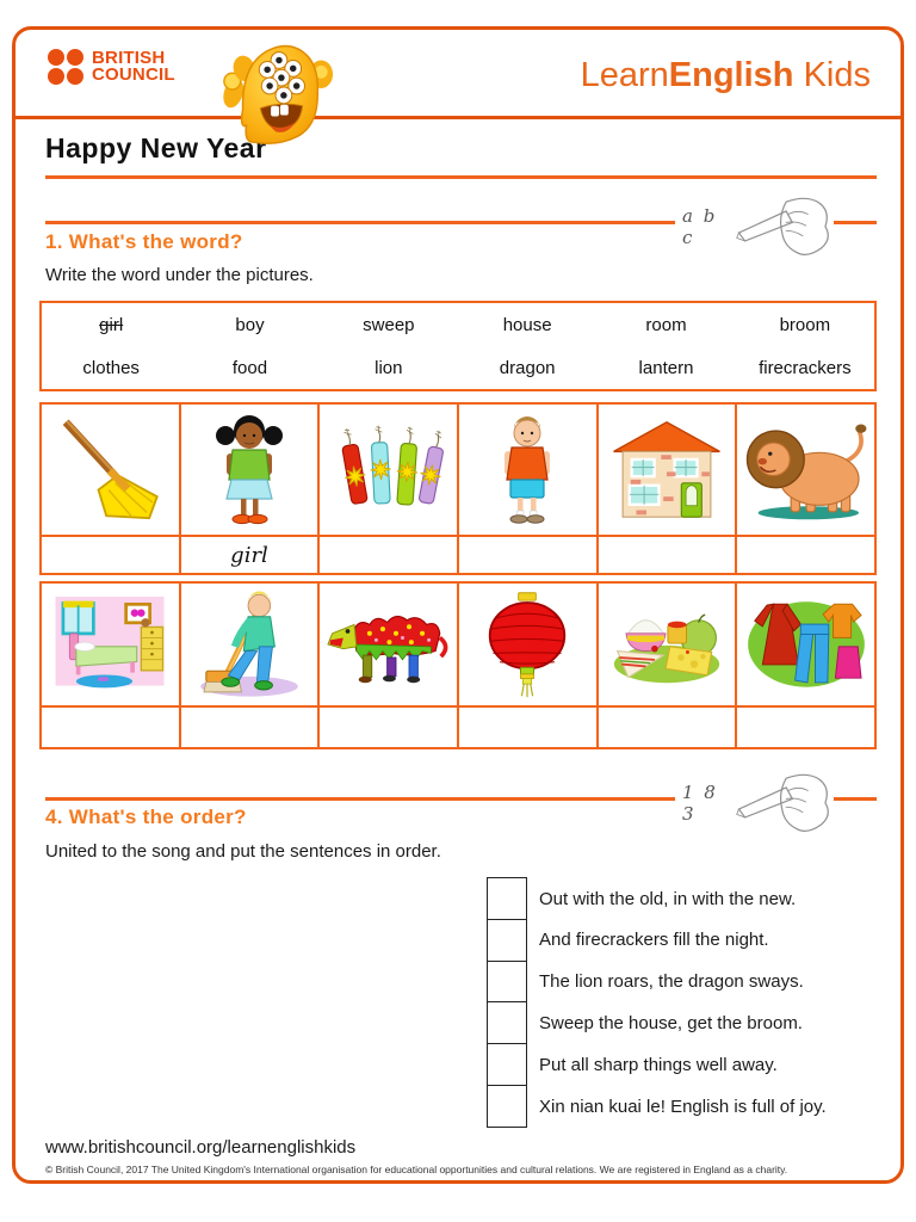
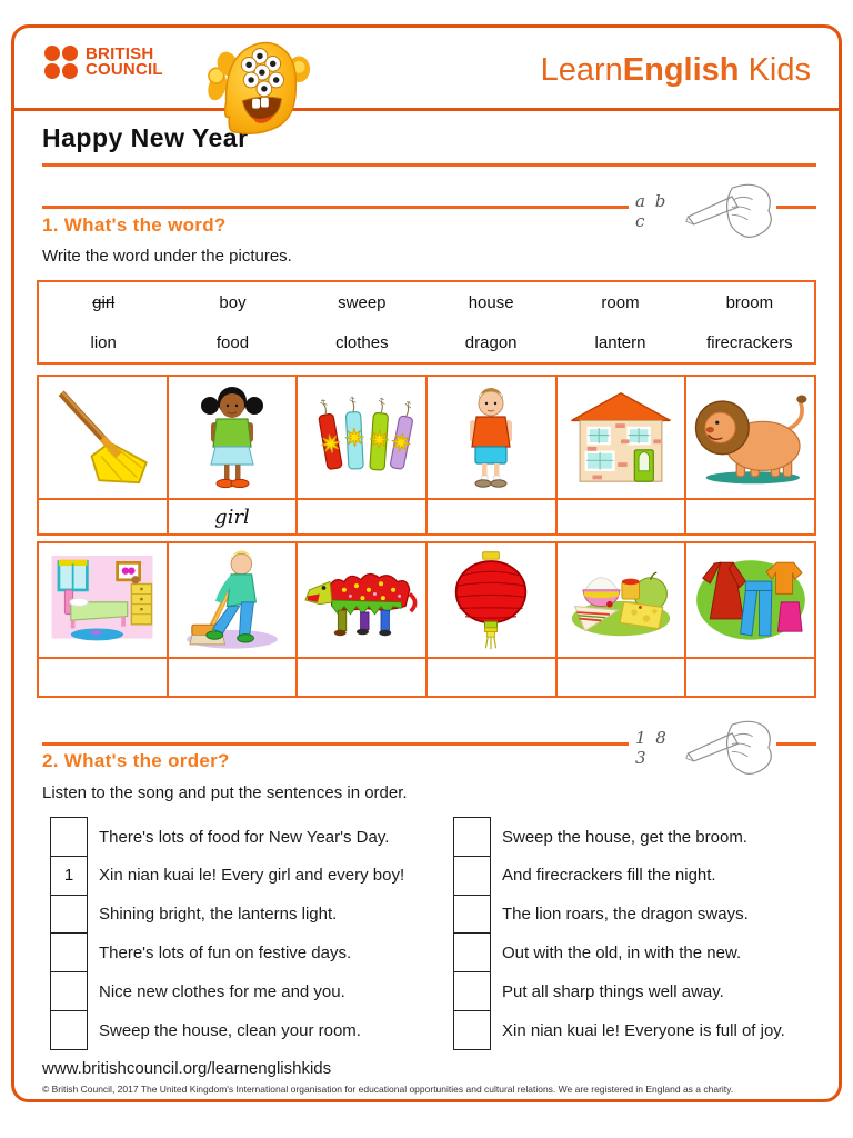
  BRITISH
  COUNCIL
  LearnEnglish Kids
  Happy New Year
  a b c
  1. What's the word?
  Write the word under the pictures.
  girl
  boy
  sweep
  house
  room
  broom
- clothes
+ lion
  food
- lion
+ clothes
  dragon
  lantern
  firecrackers
  girl
  1 8 3
- 4. What's the order?
+ 2. What's the order?
- United to the song and put the sentences in order.
+ Listen to the song and put the sentences in order.
+ There's lots of food for New Year's Day.
+ 1
+ Xin nian kuai le! Every girl and every boy!
+ Shining bright, the lanterns light.
+ There's lots of fun on festive days.
+ Nice new clothes for me and you.
+ Sweep the house, clean your room.
- Out with the old, in with the new.
+ Sweep the house, get the broom.
  And firecrackers fill the night.
  The lion roars, the dragon sways.
- Sweep the house, get the broom.
+ Out with the old, in with the new.
  Put all sharp things well away.
- Xin nian kuai le! English is full of joy.
+ Xin nian kuai le! Everyone is full of joy.
  www.britishcouncil.org/learnenglishkids
  © British Council, 2017 The United Kingdom's International organisation for educational opportunities and cultural relations. We are registered in England as a charity.
